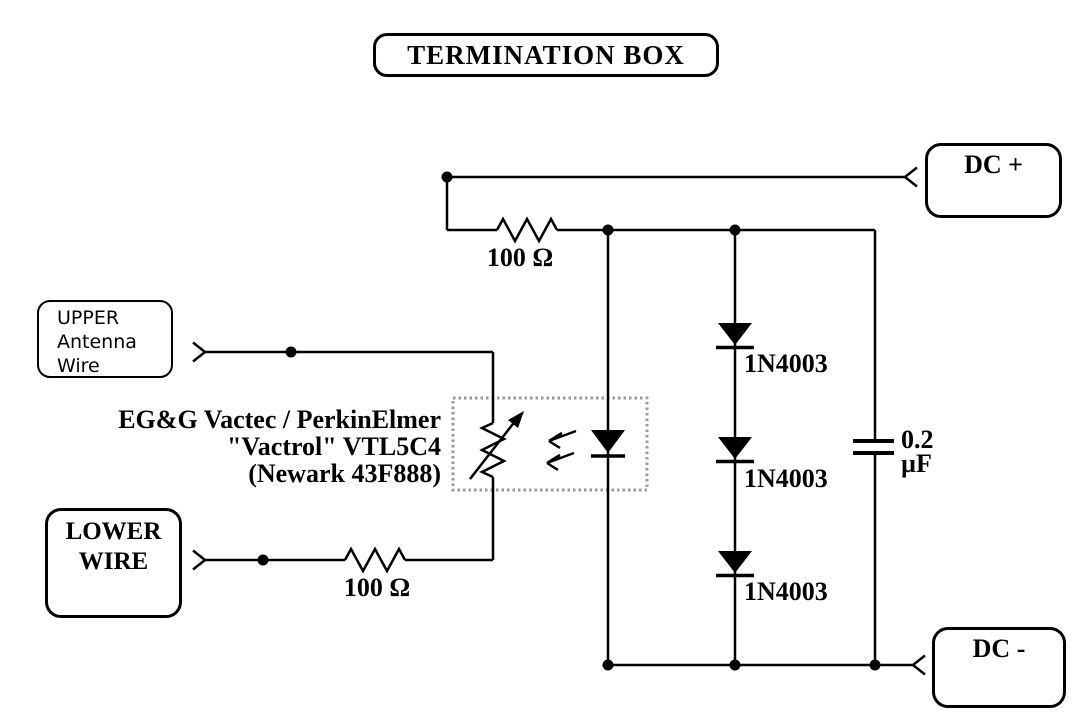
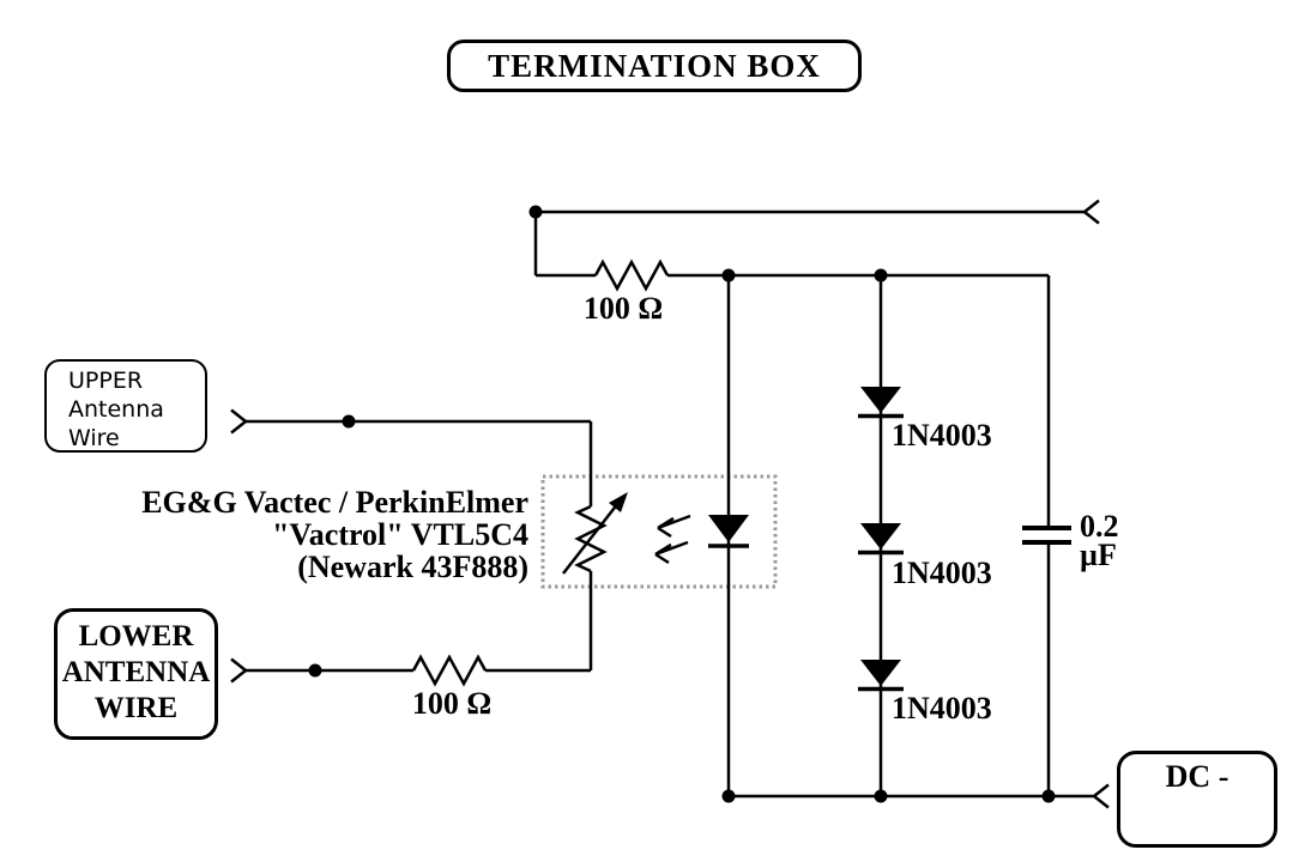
  TERMINATION BOX
- DC +
  DC -
  UPPER
  Antenna
  Wire
  LOWER
+ ANTENNA
  WIRE
  EG&G Vactec / PerkinElmer
  "Vactrol" VTL5C4
  (Newark 43F888)
  100 Ω
  100 Ω
  1N4003
  1N4003
  1N4003
  0.2
  µF
